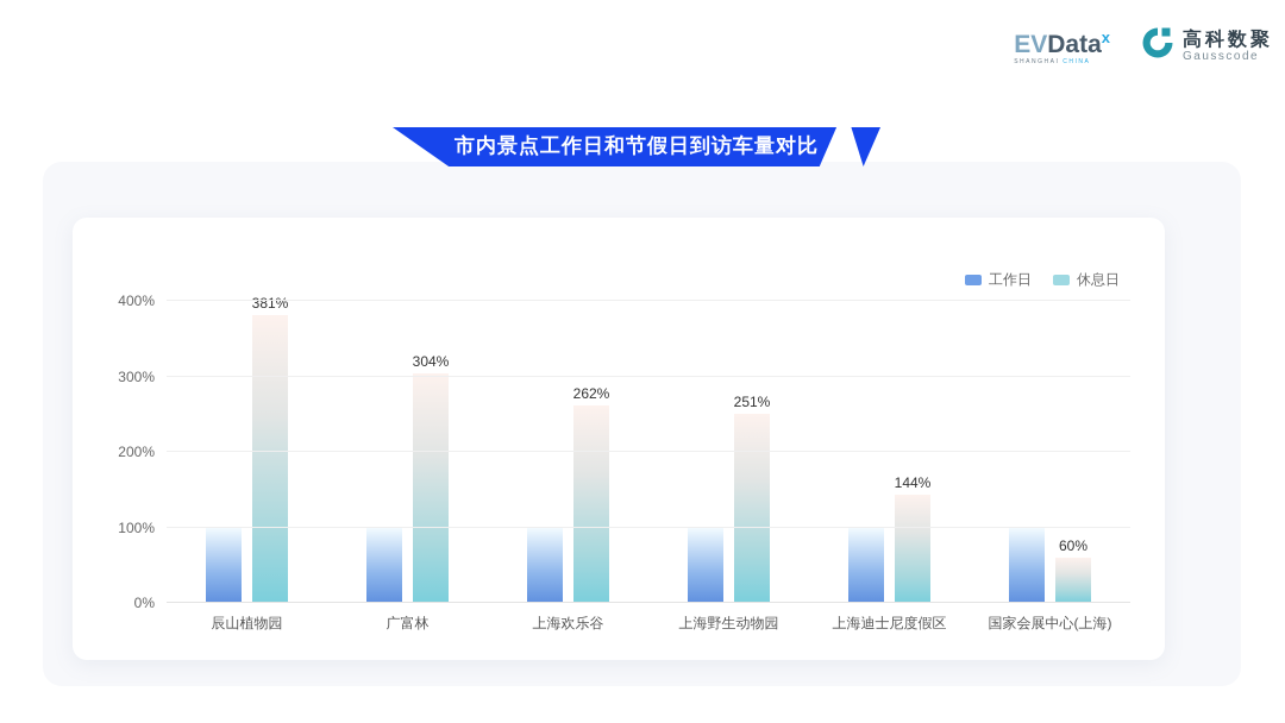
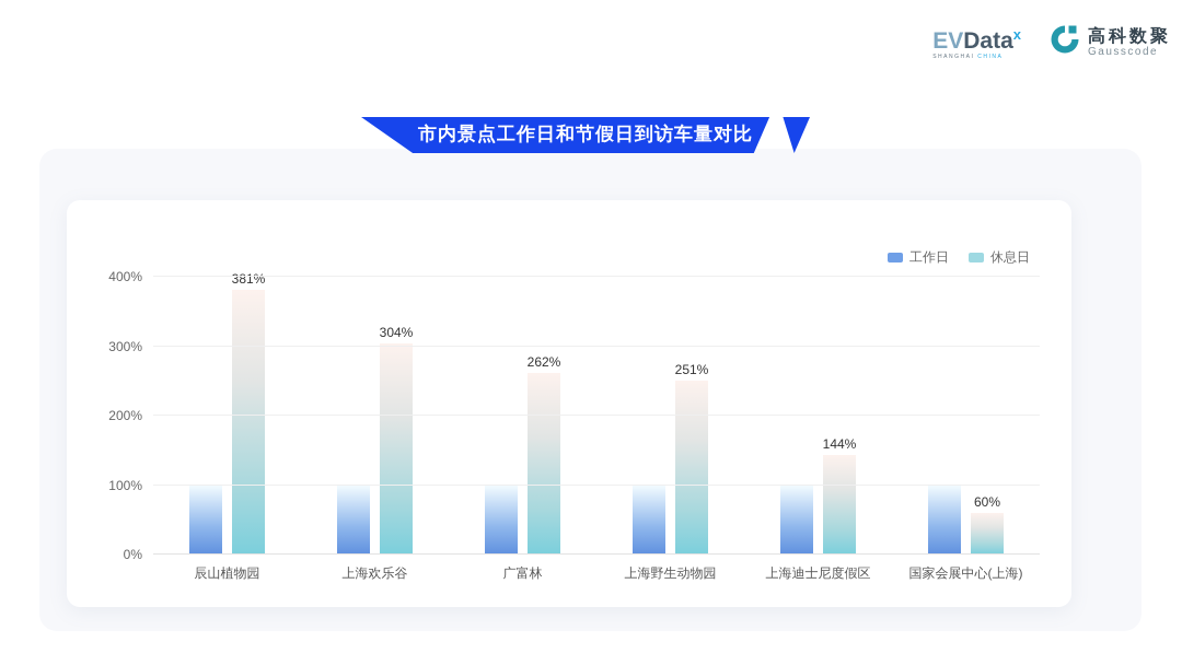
  EVDatax
  高科数聚
  Gausscode
  市内景点工作日和节假日到访车量对比
  工作日
  休息日
  381%
  辰山植物园
  304%
- 广富林
+ 上海欢乐谷
  262%
- 上海欢乐谷
+ 广富林
  251%
  上海野生动物园
  144%
  上海迪士尼度假区
  60%
  国家会展中心(上海)
  0%
  100%
  200%
  300%
  400%
